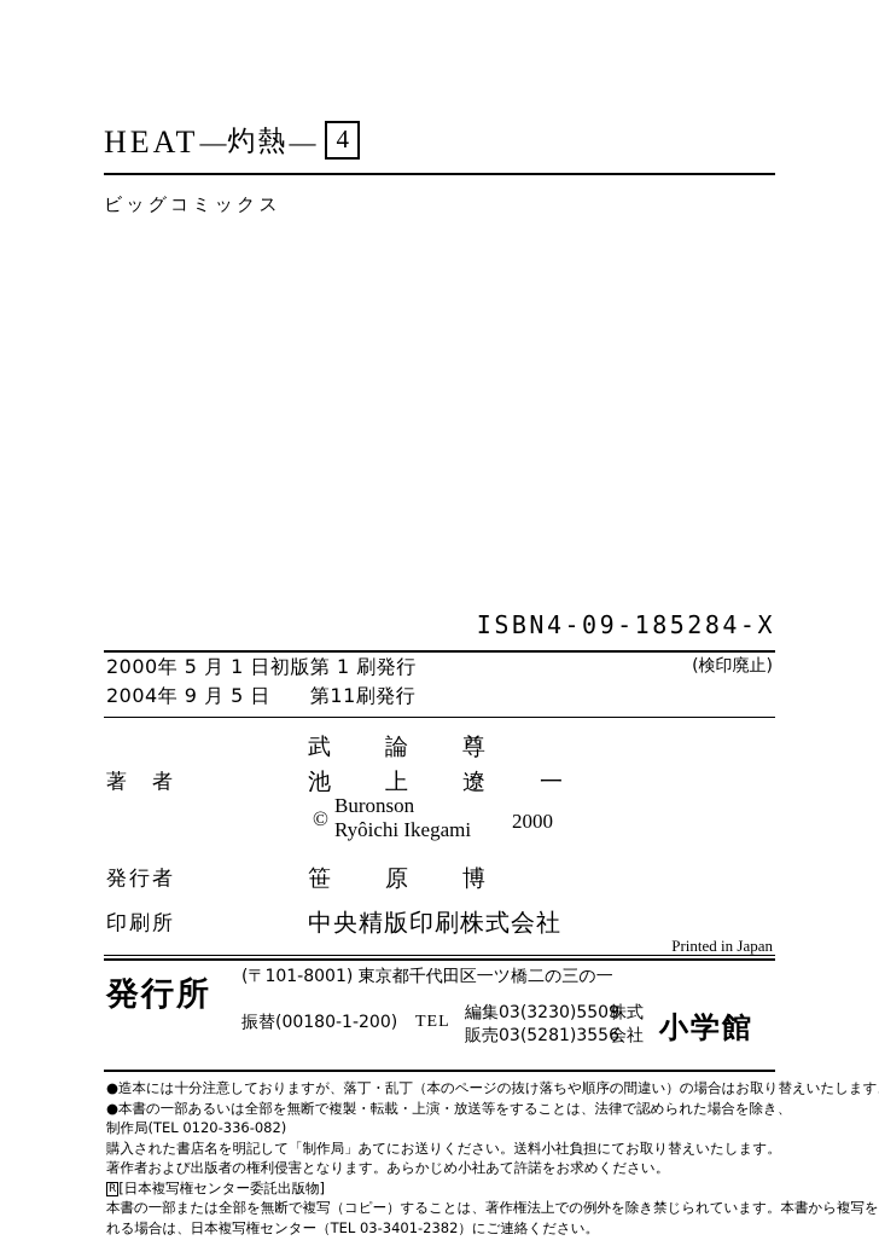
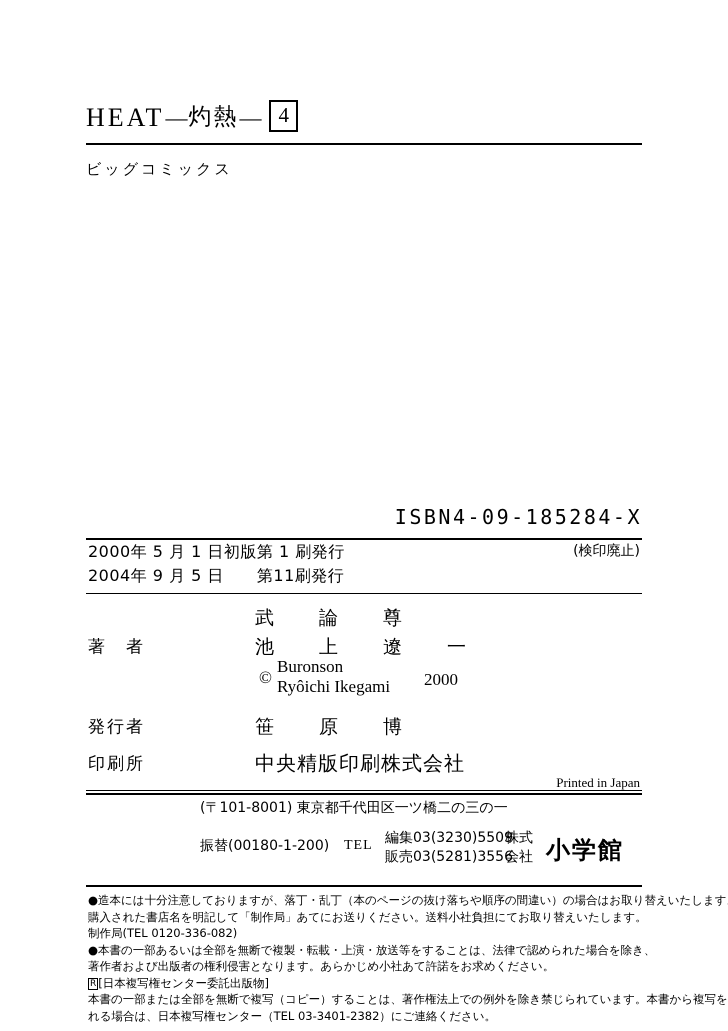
  HEAT
  —
  灼熱
  —
  4
  ビッグコミックス
  ISBN4-09-185284-X
  2000年 5 月 1 日初版第 1 刷発行
  2004年 9 月 5 日 第11刷発行
  (検印廃止)
  著 者
  武 論 尊
  池 上 遼 一
  ©
  Buronson
  Ryôichi Ikegami
  2000
  発行者
  笹 原 博
  印刷所
  中央精版印刷株式会社
  Printed in Japan
- 発行所
  (〒101-8001) 東京都千代田区一ツ橋二の三の一
  振替(00180-1-200)
  TEL
  編集03(3230)5509
  販売03(5281)3556
  株式
  会社
  小学館
  ●造本には十分注意しておりますが、落丁・乱丁（本のページの抜け落ちや順序の間違い）の場合はお取り替えいたします
- ●本書の一部あるいは全部を無断で複製・転載・上演・放送等をすることは、法律で認められた場合を除き、
+ 購入された書店名を明記して「制作局」あてにお送りください。送料小社負担にてお取り替えいたします。
  制作局(TEL 0120-336-082)
- 購入された書店名を明記して「制作局」あてにお送りください。送料小社負担にてお取り替えいたします。
+ ●本書の一部あるいは全部を無断で複製・転載・上演・放送等をすることは、法律で認められた場合を除き、
  著作者および出版者の権利侵害となります。あらかじめ小社あて許諾をお求めください。
  R [日本複写権センター委託出版物]
  本書の一部または全部を無断で複写（コピー）することは、著作権法上での例外を除き禁じられています。本書から複写を
  れる場合は、日本複写権センター（TEL 03-3401-2382）にご連絡ください。
